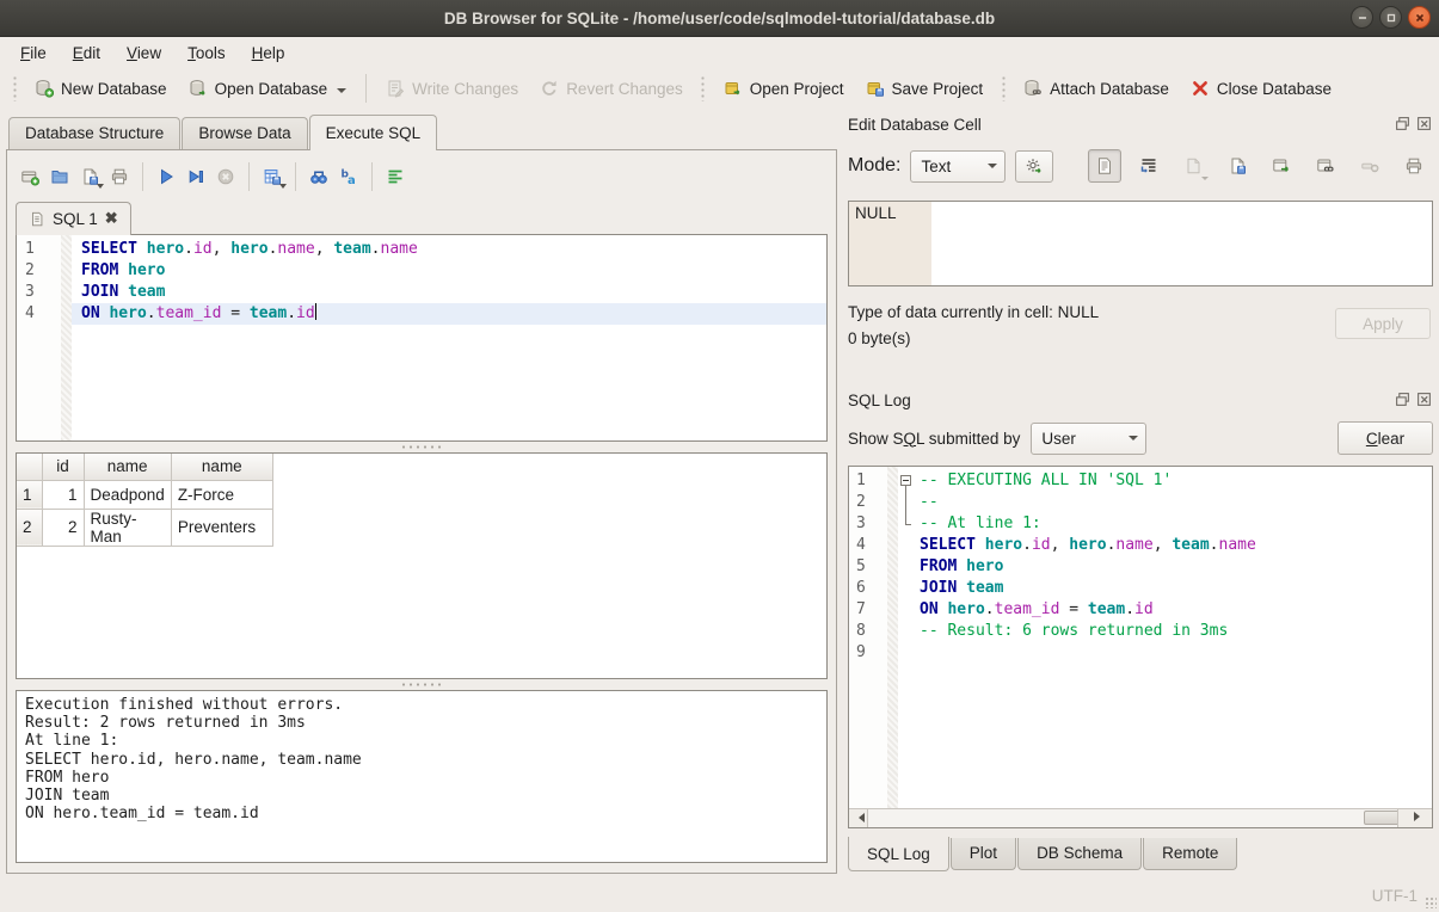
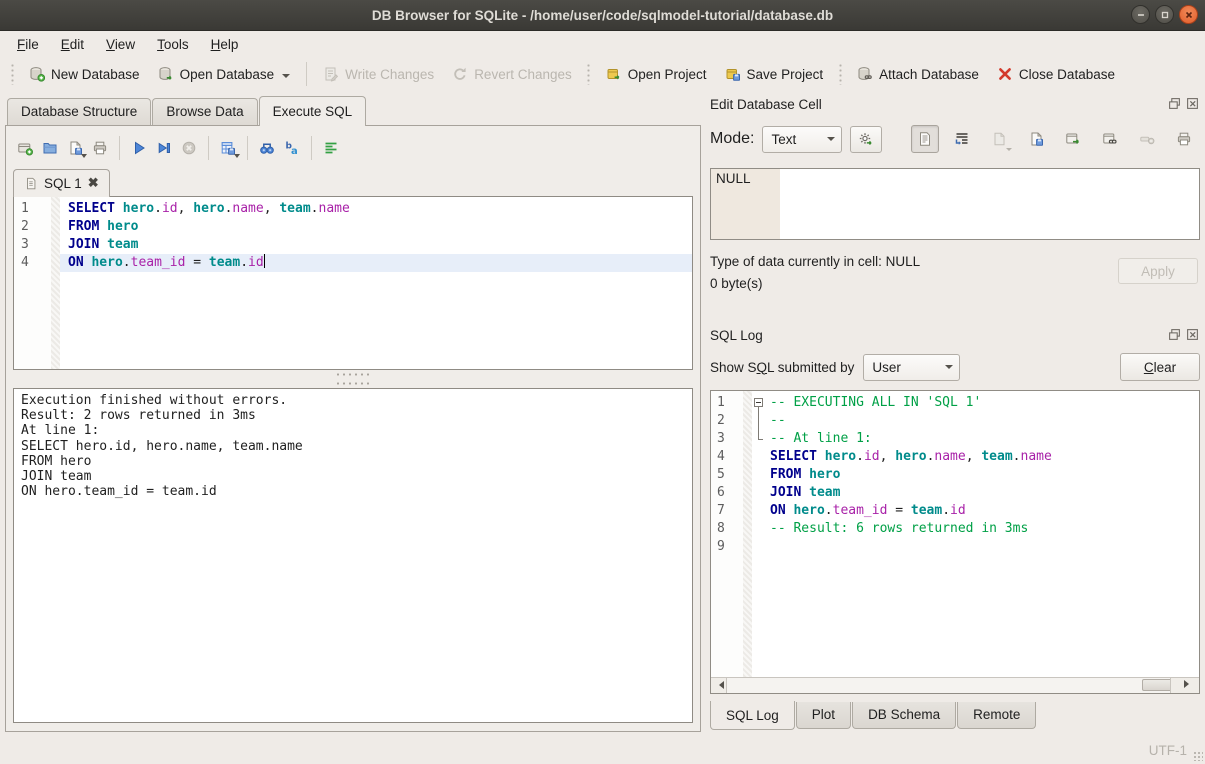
  DB Browser for SQLite - /home/user/code/sqlmodel-tutorial/database.db
  File
  Edit
  View
  Tools
  Help
  New Database
  Open Database
  Write Changes
  Revert Changes
  Open Project
  Save Project
  Attach Database
  Close Database
  Database Structure
  Browse Data
  Execute SQL
  b
  a
  SQL 1
  ✖
  1
  2
  3
  4
  SELECT hero.id, hero.name, team.name
  FROM hero
  JOIN team
  ON hero.team_id = team.id
- 	id	name	name
- 1	1	Deadpond	Z-Force
- 2	2	Rusty-Man	Preventers
  Execution finished without errors.
  Result: 2 rows returned in 3ms
  At line 1:
  SELECT hero.id, hero.name, team.name
  FROM hero
  JOIN team
  ON hero.team_id = team.id
  Edit Database Cell
  Mode:
  Text
  NULL
  Type of data currently in cell: NULL
  0 byte(s)
  Apply
  SQL Log
  Show SQL submitted by
  User
  Clear
  1
  2
  3
  4
  5
  6
  7
  8
  9
  -- EXECUTING ALL IN 'SQL 1'
  --
  -- At line 1:
  SELECT hero.id, hero.name, team.name
  FROM hero
  JOIN team
  ON hero.team_id = team.id
  -- Result: 6 rows returned in 3ms
  SQL Log
  Plot
  DB Schema
  Remote
  UTF-1
